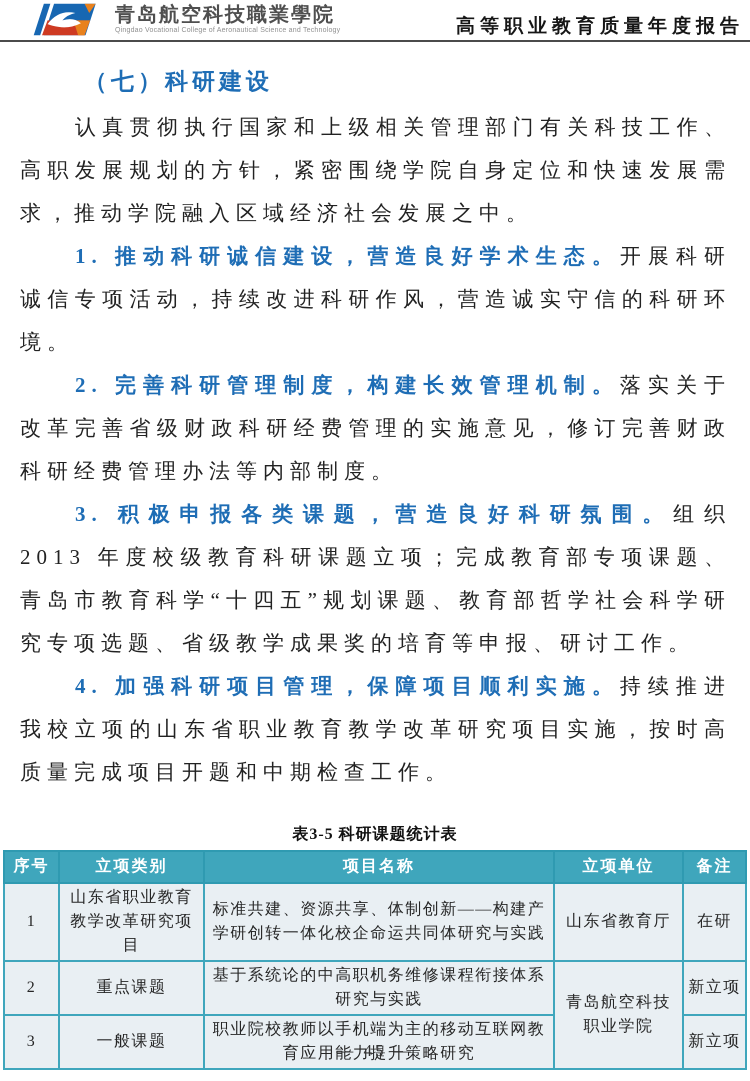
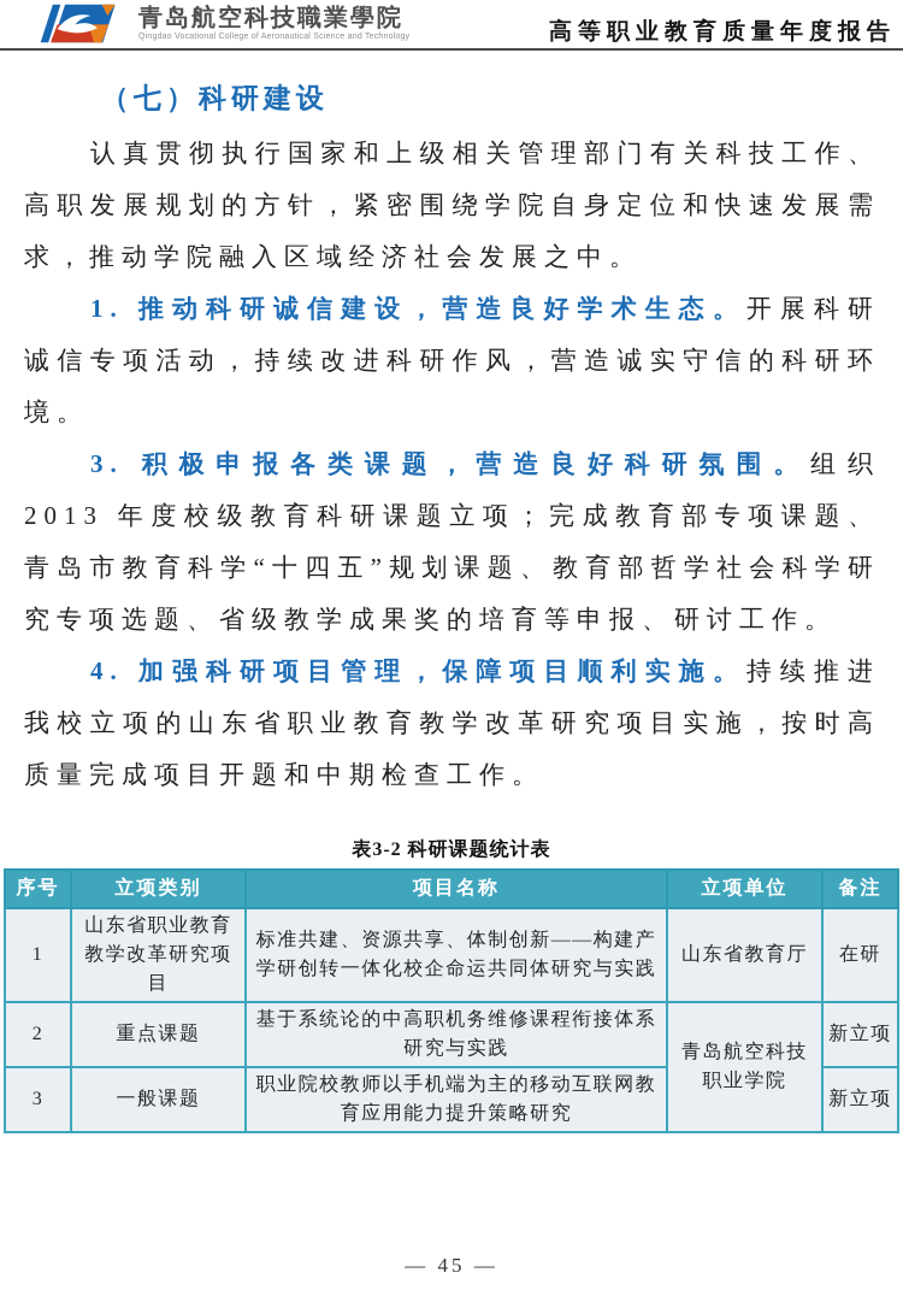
  青岛航空科技職業學院
  高等职业教育质量年度报告
  （七）科研建设
  认真贯彻执行国家和上级相关管理部门有关科技工作、高职发展规划的方针，紧密围绕学院自身定位和快速发展需求，推动学院融入区域经济社会发展之中。
  1. 推动科研诚信建设，营造良好学术生态。开展科研诚信专项活动，持续改进科研作风，营造诚实守信的科研环境。
- 2. 完善科研管理制度，构建长效管理机制。落实关于改革完善省级财政科研经费管理的实施意见，修订完善财政科研经费管理办法等内部制度。
  3. 积极申报各类课题，营造良好科研氛围。组织 2013 年度校级教育科研课题立项；完成教育部专项课题、青岛市教育科学“十四五”规划课题、教育部哲学社会科学研究专项选题、省级教学成果奖的培育等申报、研讨工作。
  4. 加强科研项目管理，保障项目顺利实施。持续推进我校立项的山东省职业教育教学改革研究项目实施，按时高质量完成项目开题和中期检查工作。
- 表3-5 科研课题统计表
+ 表3-2 科研课题统计表
  序号	立项类别	项目名称	立项单位	备注
  1	山东省职业教育教学改革研究项目	标准共建、资源共享、体制创新——构建产学研创转一体化校企命运共同体研究与实践	山东省教育厅	在研
  2	重点课题	基于系统论的中高职机务维修课程衔接体系研究与实践	青岛航空科技职业学院	新立项
  3	一般课题	职业院校教师以手机端为主的移动互联网教育应用能力提升策略研究	新立项
  — 45 —
